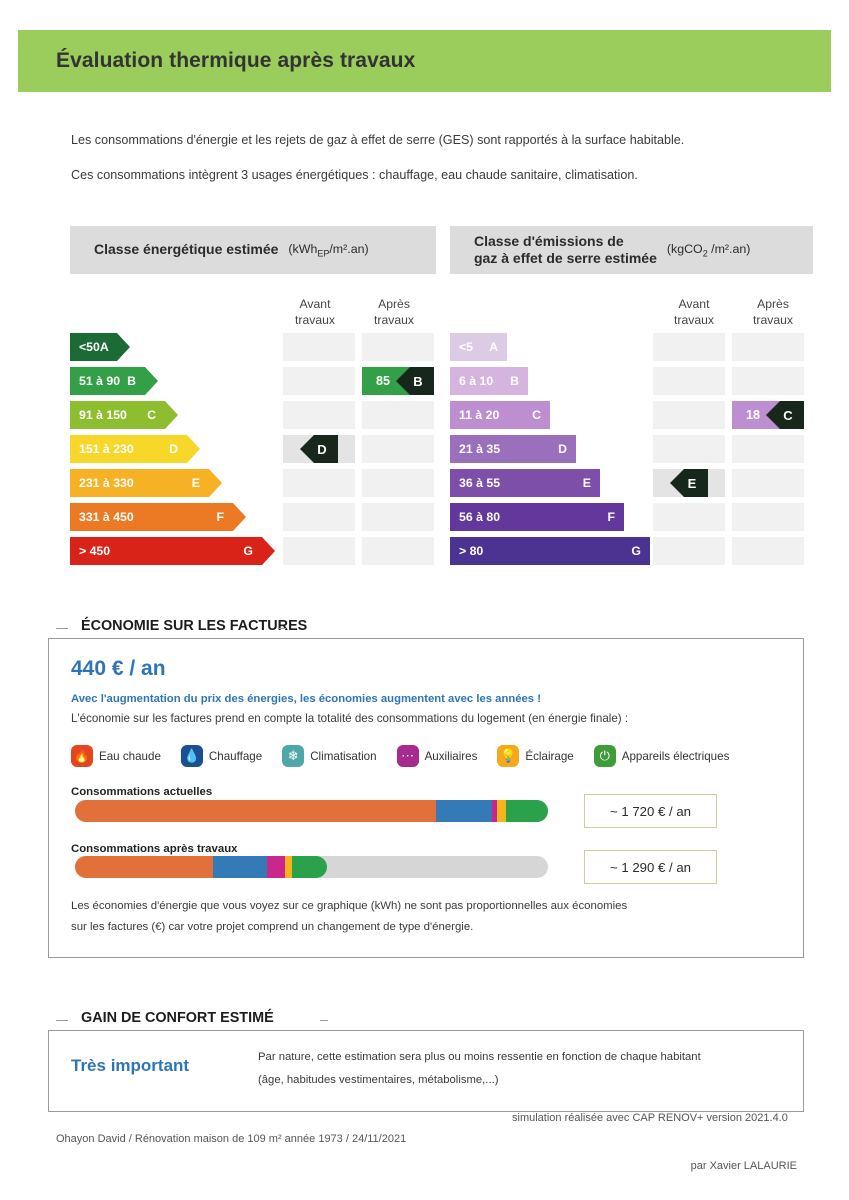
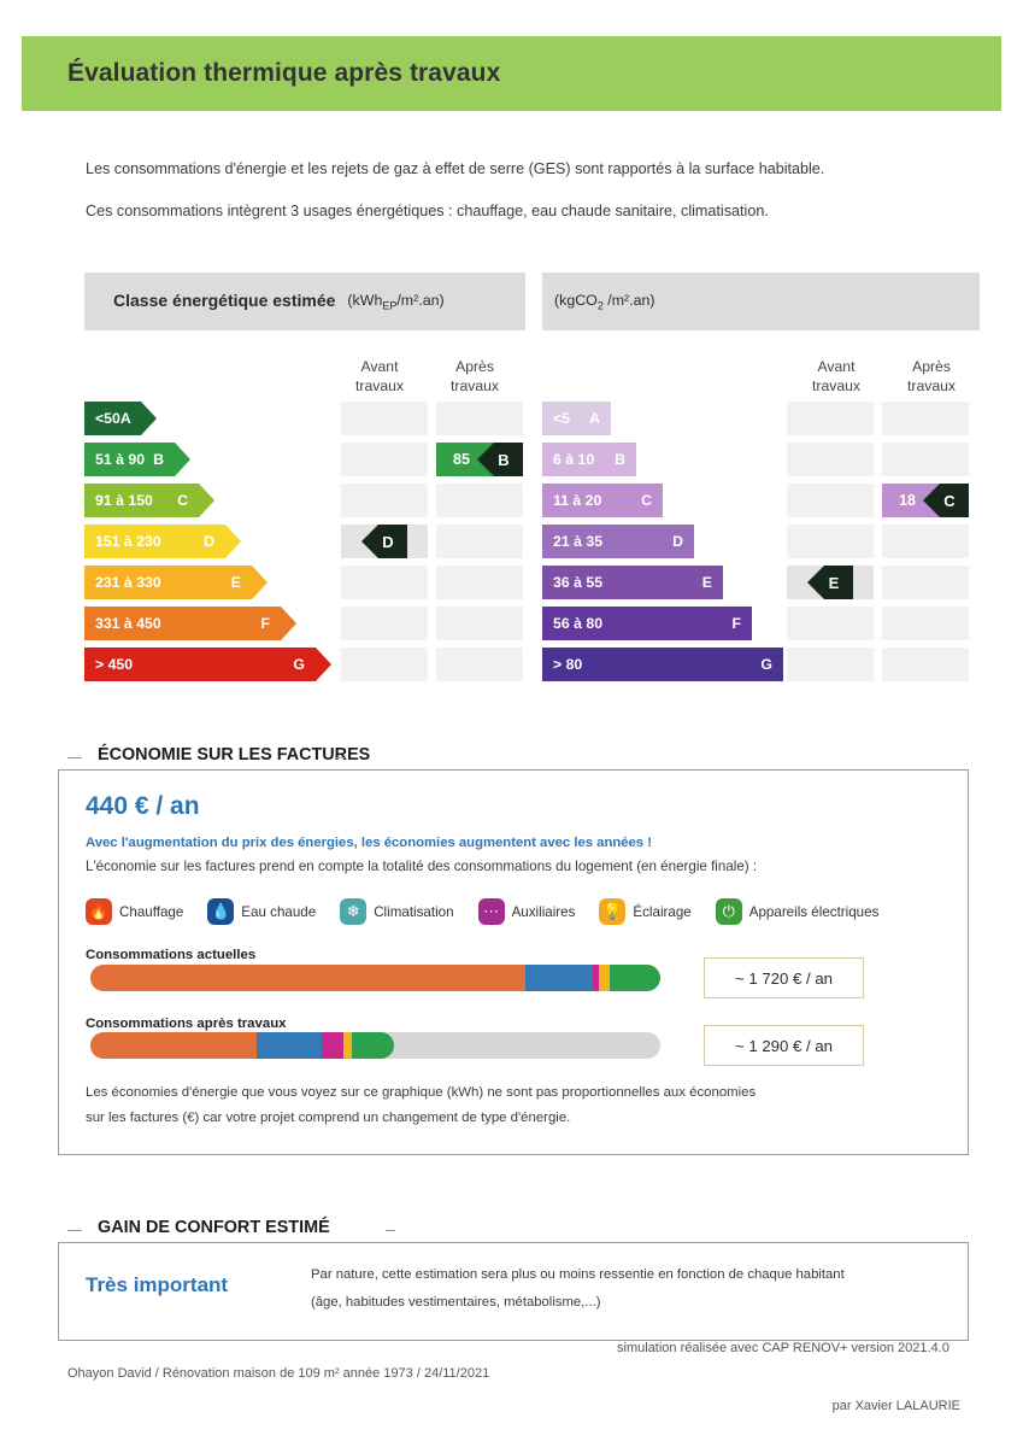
  Évaluation thermique après travaux
  Les consommations d'énergie et les rejets de gaz à effet de serre (GES) sont rapportés à la surface habitable.
  Ces consommations intègrent 3 usages énergétiques : chauffage, eau chaude sanitaire, climatisation.
  Classe énergétique estimée
  (kWhEP/m².an)
- Classe d'émissions de
- gaz à effet de serre estimée
  (kgCO2 /m².an)
  Avant
  travaux
  Après
  travaux
  Avant
  travaux
  Après
  travaux
  <50
  A
  51 à 90
  B
  85
  B
  91 à 150
  C
  151 à 230
  D
  D
  231 à 330
  E
  331 à 450
  F
  > 450
  G
  <5
  A
  6 à 10
  B
  11 à 20
  C
  18
  C
  21 à 35
  D
  36 à 55
  E
  E
  56 à 80
  F
  > 80
  G
  ÉCONOMIE SUR LES FACTURES
  440 € / an
  Avec l'augmentation du prix des énergies, les économies augmentent avec les années !
  L'économie sur les factures prend en compte la totalité des consommations du logement (en énergie finale) :
  🔥
- Eau chaude
+ Chauffage
  💧
- Chauffage
+ Eau chaude
  ❄
  Climatisation
  ⋯
  Auxiliaires
  💡
  Éclairage
  ⏻
  Appareils électriques
  Consommations actuelles
  ~ 1 720 € / an
  Consommations après travaux
  ~ 1 290 € / an
  Les économies d'énergie que vous voyez sur ce graphique (kWh) ne sont pas proportionnelles aux économies
  sur les factures (€) car votre projet comprend un changement de type d'énergie.
  GAIN DE CONFORT ESTIMÉ
  Très important
  Par nature, cette estimation sera plus ou moins ressentie en fonction de chaque habitant
  (âge, habitudes vestimentaires, métabolisme,...)
  Ohayon David / Rénovation maison de 109 m² année 1973 / 24/11/2021
  simulation réalisée avec CAP RENOV+ version 2021.4.0
  par Xavier LALAURIE
